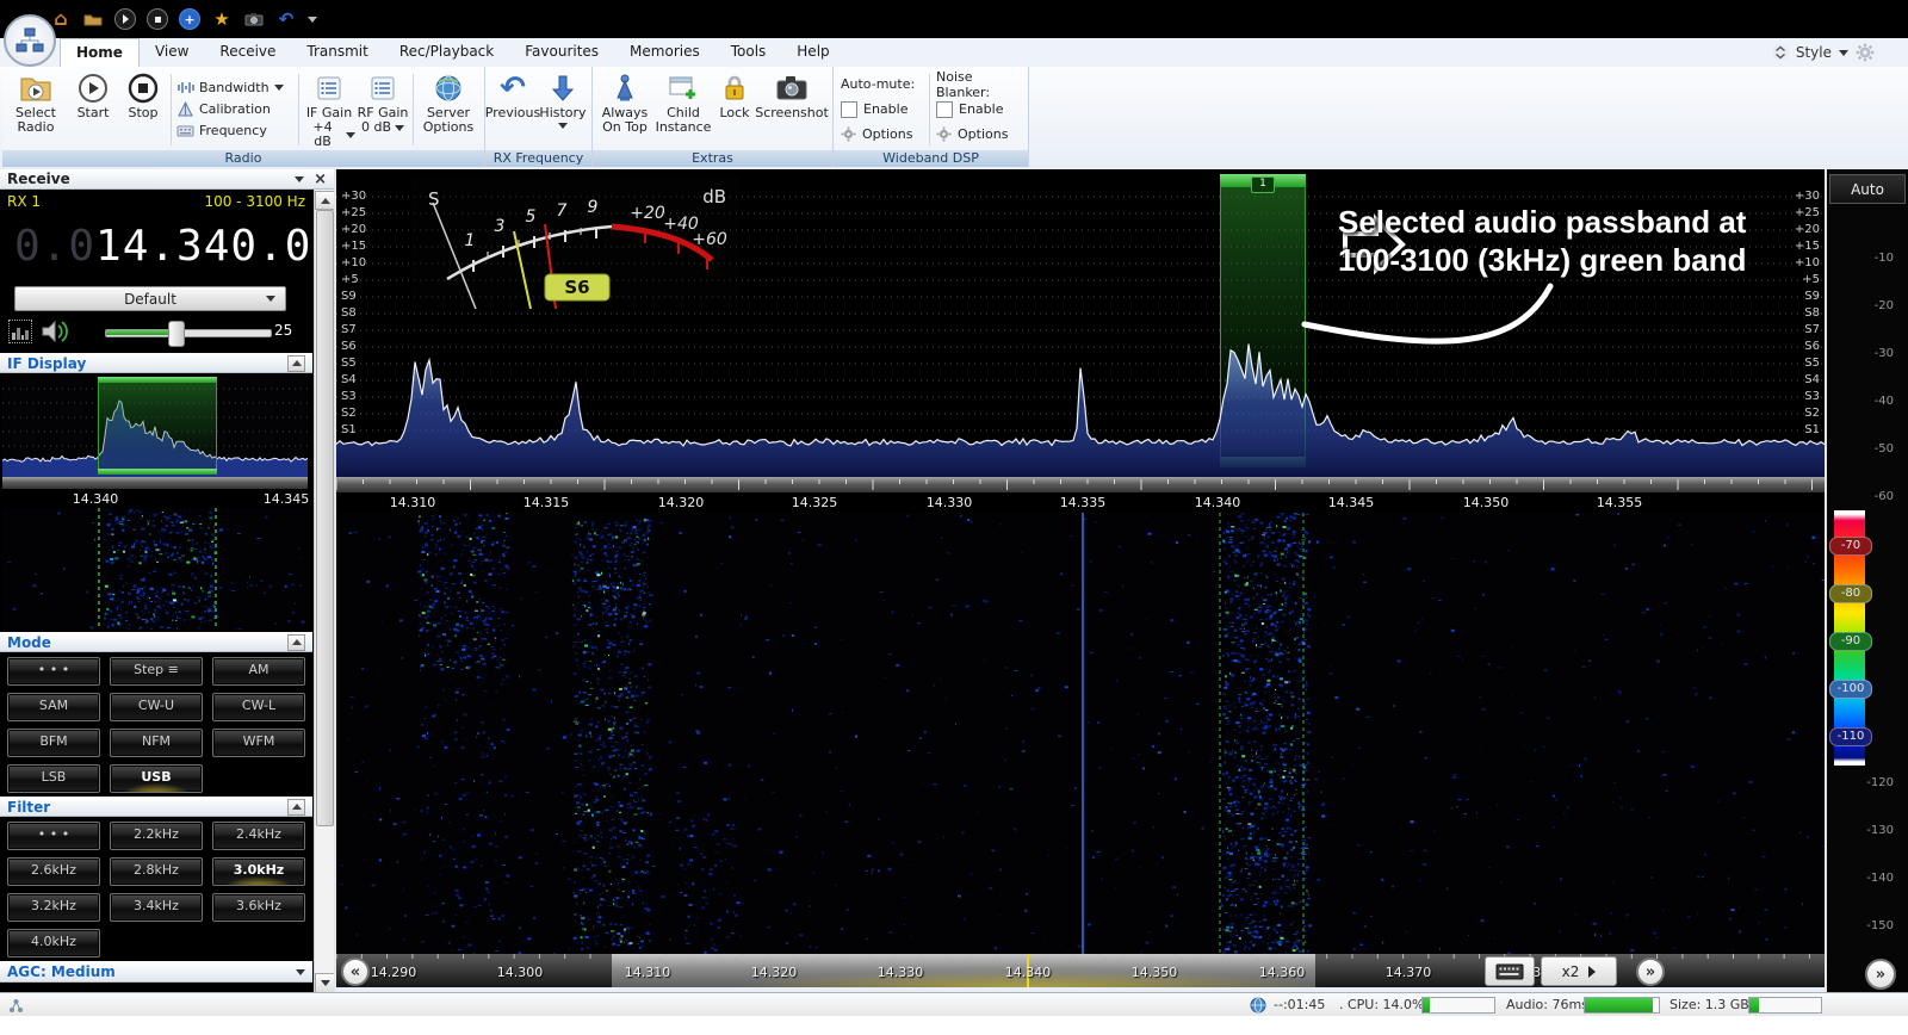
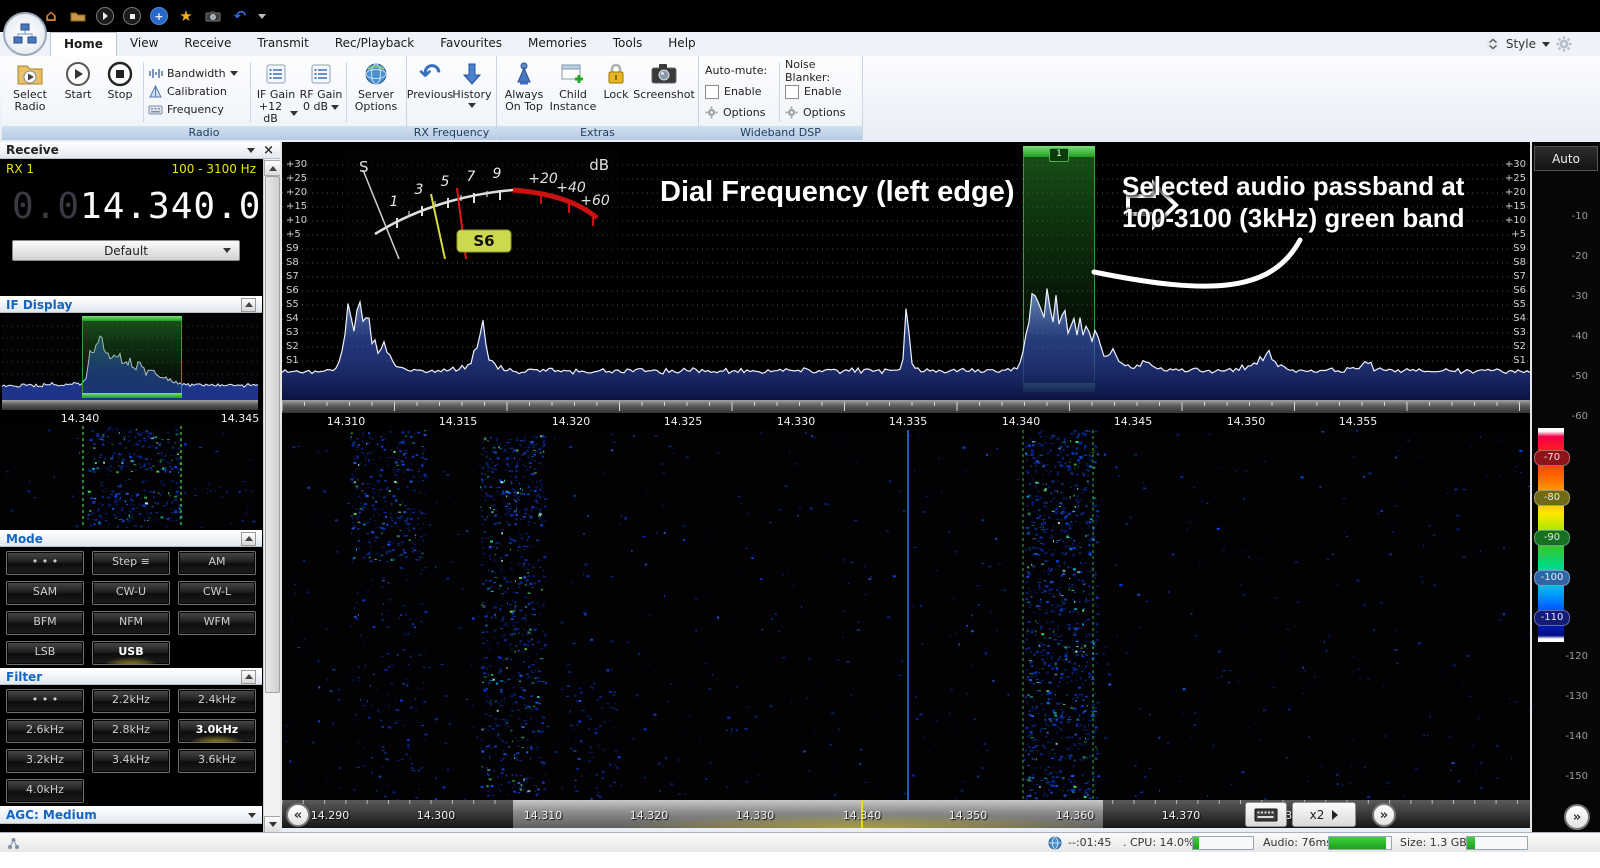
  ⌂
  +
  ★
  ↶
  Home
  View
  Receive
  Transmit
  Rec/Playback
  Favourites
  Memories
  Tools
  Help
  Style
  Select Radio
  Start
  Stop
  Bandwidth
  Calibration
  Frequency
  IF Gain
- +4 dB
+ +12 dB
  RF Gain
  0 dB
  Server Options
  Radio
  ↶
  Previous
  History
  RX Frequency
  Always On Top
  Child Instance
  Lock
  Screenshot
  Extras
  Auto-mute:
  Enable
  Options
  Noise Blanker:
  Enable
  Options
  Wideband DSP
  Receive
  ×
  RX 1
  100 - 3100 Hz
  0.0
  14.340.0
  Default
- 25
  IF Display
  14.340
  14.345
  Mode
  • • •
  Step ≡
  AM
  SAM
  CW-U
  CW-L
  BFM
  NFM
  WFM
  LSB
  USB
  Filter
  • • •
  2.2kHz
  2.4kHz
  2.6kHz
  2.8kHz
  3.0kHz
  3.2kHz
  3.4kHz
  3.6kHz
  4.0kHz
  AGC: Medium
  1
  S
  dB
  1
  3
  5
  7
  9
  +20
  +40
  +60
  S6
+ Dial Frequency (left edge)
  Selected audio passband at
  100-3100 (3kHz) green band
  14.310
  14.315
  14.320
  14.325
  14.330
  14.335
  14.340
  14.345
  14.350
  14.355
  14.290
  14.300
  14.310
  14.320
  14.330
  14.340
  14.350
  14.360
  14.370
  «
  x2
  »
  Auto
  »
  --:01:45
  . CPU: 14.0%
  Audio: 76m
  Size: 1.3 GB
  +30
  +30
  +25
  +25
  +20
  +20
  +15
  +15
  +10
  +10
  +5
  +5
  S9
  S9
  S8
  S8
  S7
  S7
  S6
  S6
  S5
  S5
  S4
  S4
  S3
  S3
  S2
  S2
  S1
  S1
  -10
  -20
  -30
  -40
  -50
  -60
  -120
  -130
  -140
  -150
  -70
  -80
  -90
  -100
  -110
